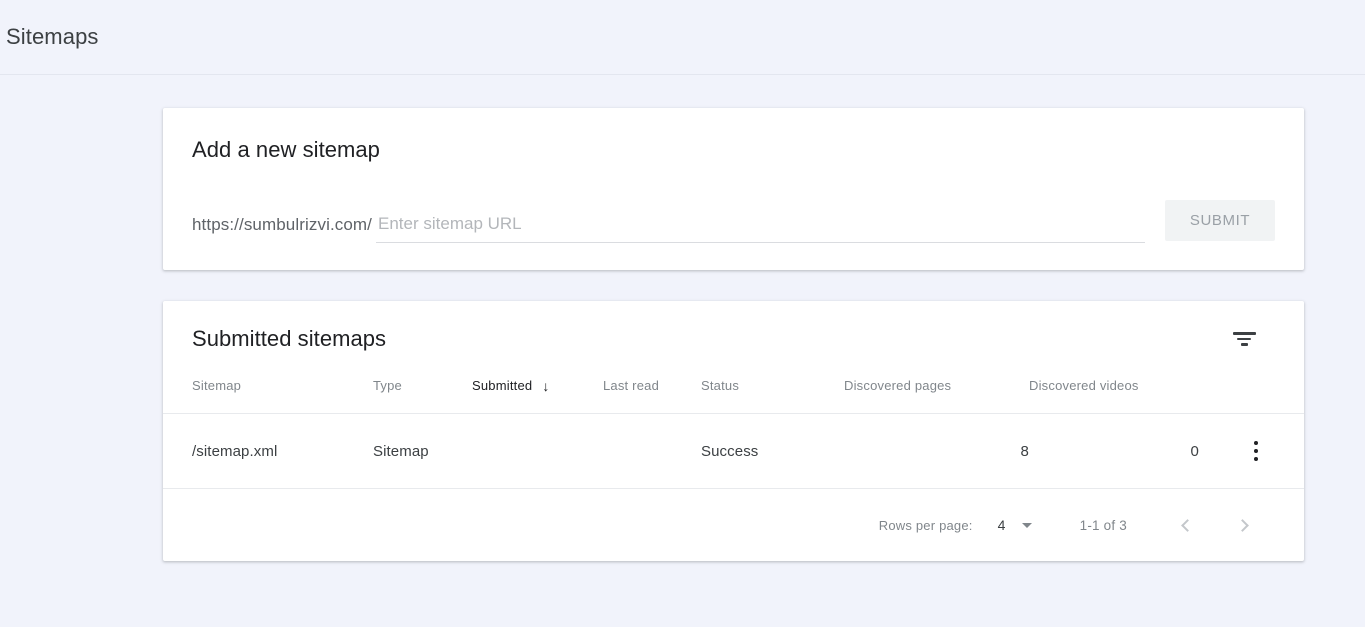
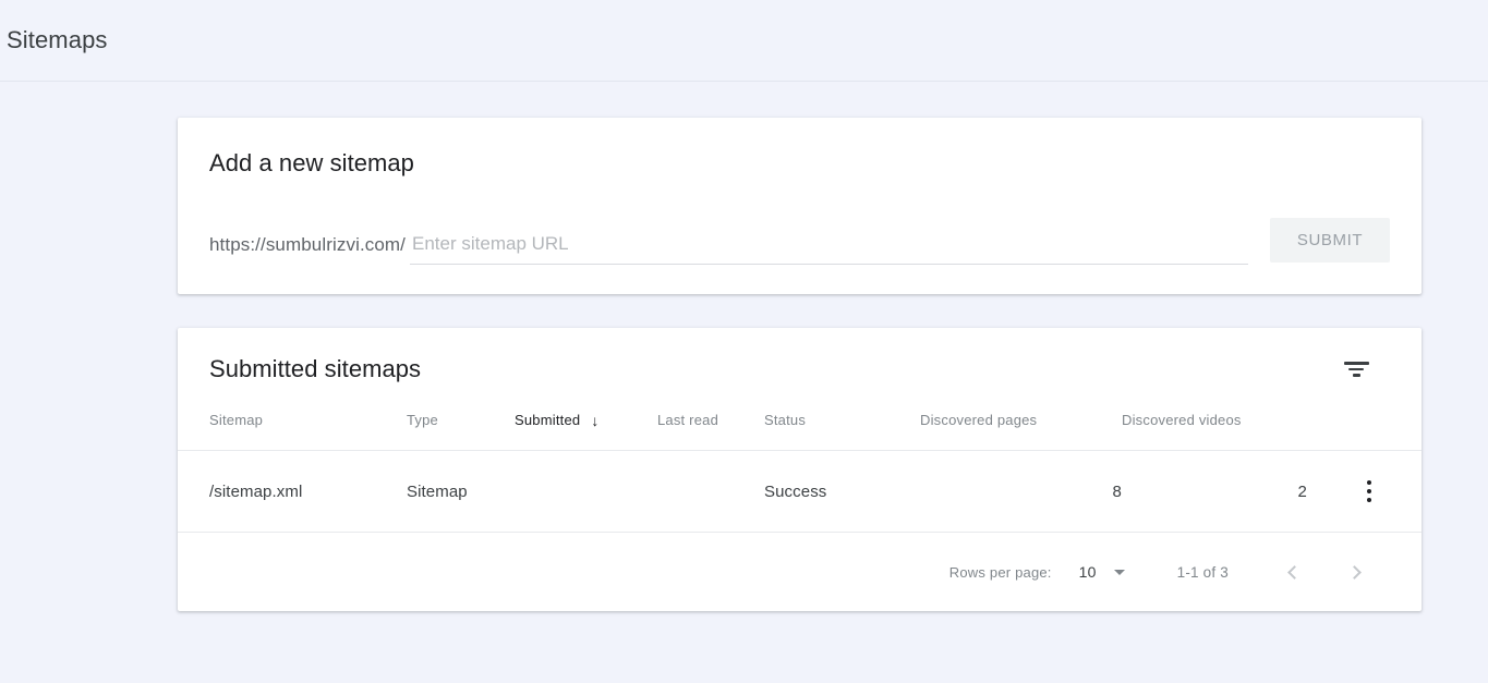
  Sitemaps
  Add a new sitemap
  https://sumbulrizvi.com/
  Enter sitemap URL
  SUBMIT
  Submitted sitemaps
  Sitemap	Type	Submitted ↓	Last read	Status	Discovered pages	Discovered videos
- /sitemap.xml	Sitemap			Success	8	0
+ /sitemap.xml	Sitemap			Success	8	2
  Rows per page:
- 4
+ 10
  1-1 of 3
